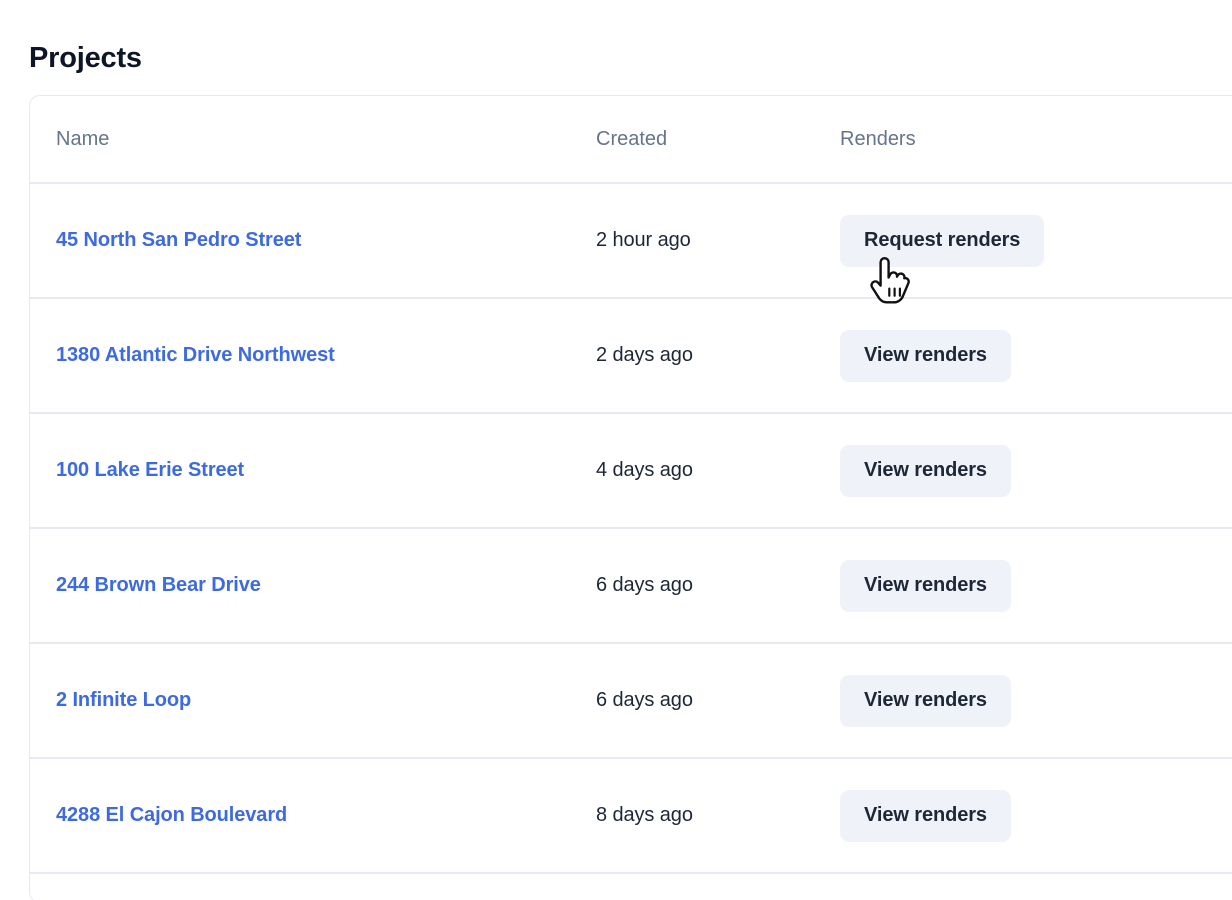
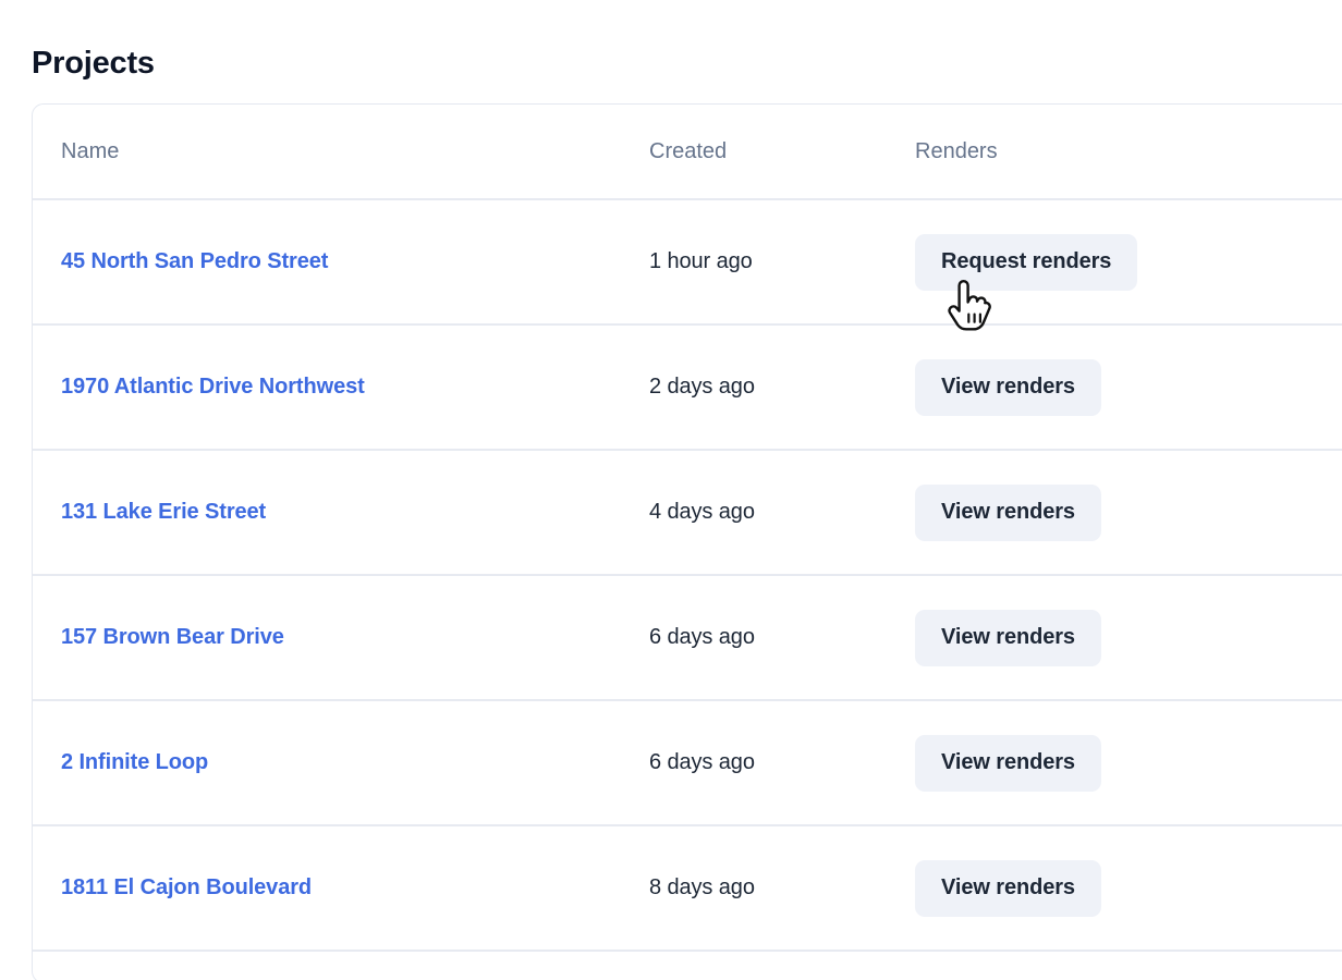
  Projects
  Name	Created	Renders
- 45 North San Pedro Street	2 hour ago	Request renders
+ 45 North San Pedro Street	1 hour ago	Request renders
- 1380 Atlantic Drive Northwest	2 days ago	View renders
+ 1970 Atlantic Drive Northwest	2 days ago	View renders
- 100 Lake Erie Street	4 days ago	View renders
+ 131 Lake Erie Street	4 days ago	View renders
- 244 Brown Bear Drive	6 days ago	View renders
+ 157 Brown Bear Drive	6 days ago	View renders
  2 Infinite Loop	6 days ago	View renders
- 4288 El Cajon Boulevard	8 days ago	View renders
+ 1811 El Cajon Boulevard	8 days ago	View renders
